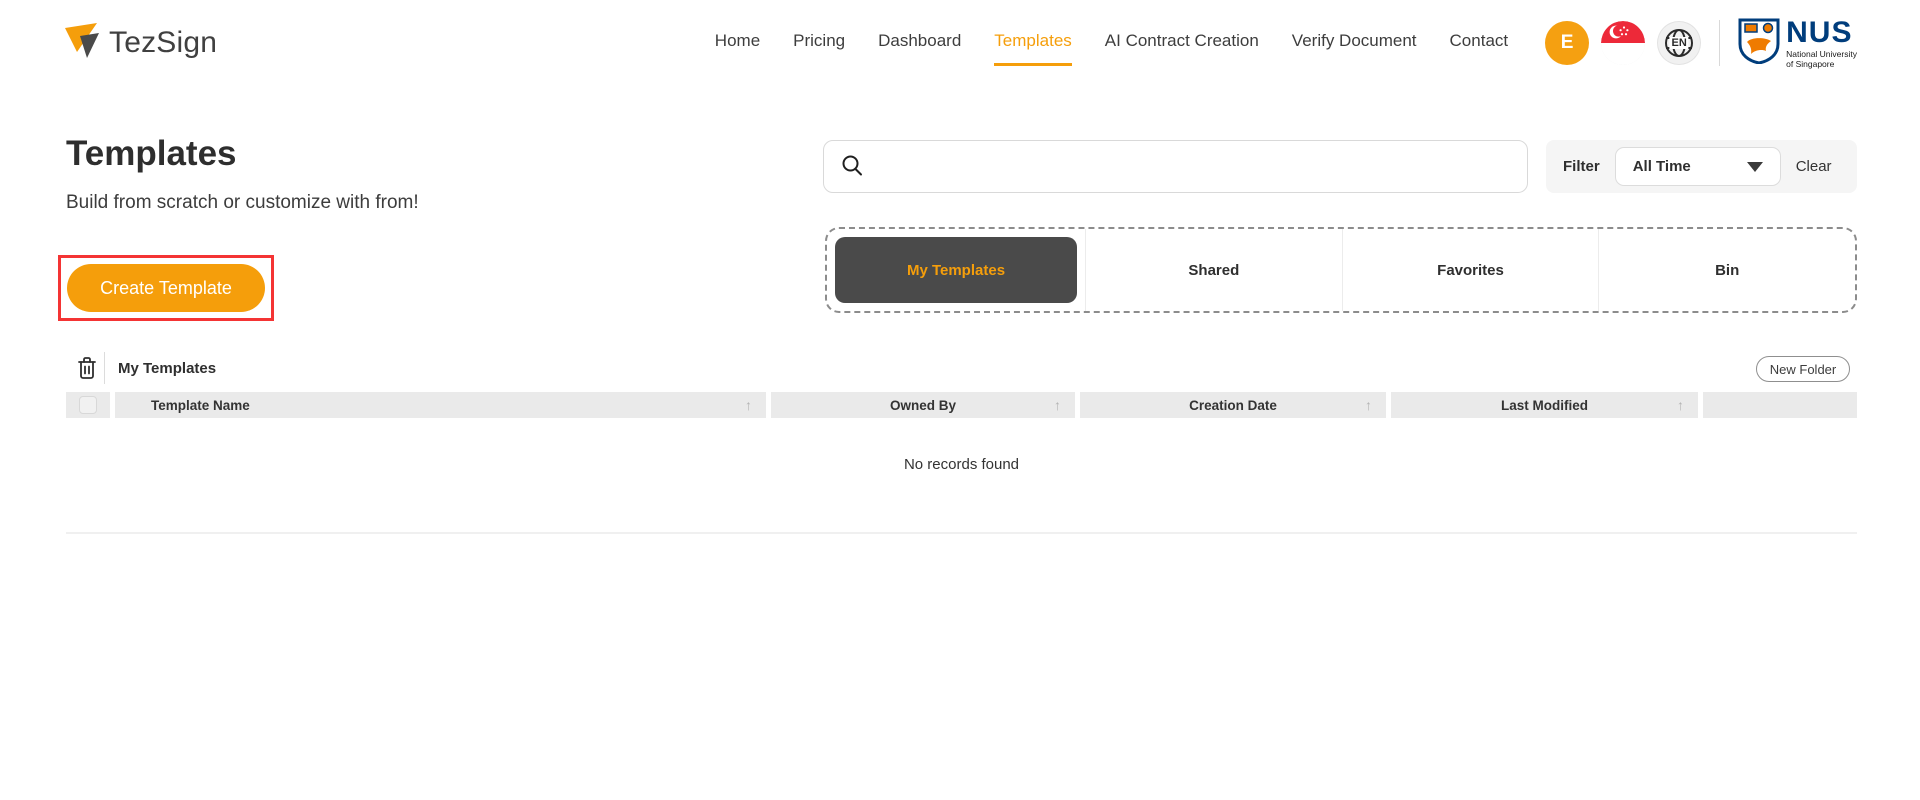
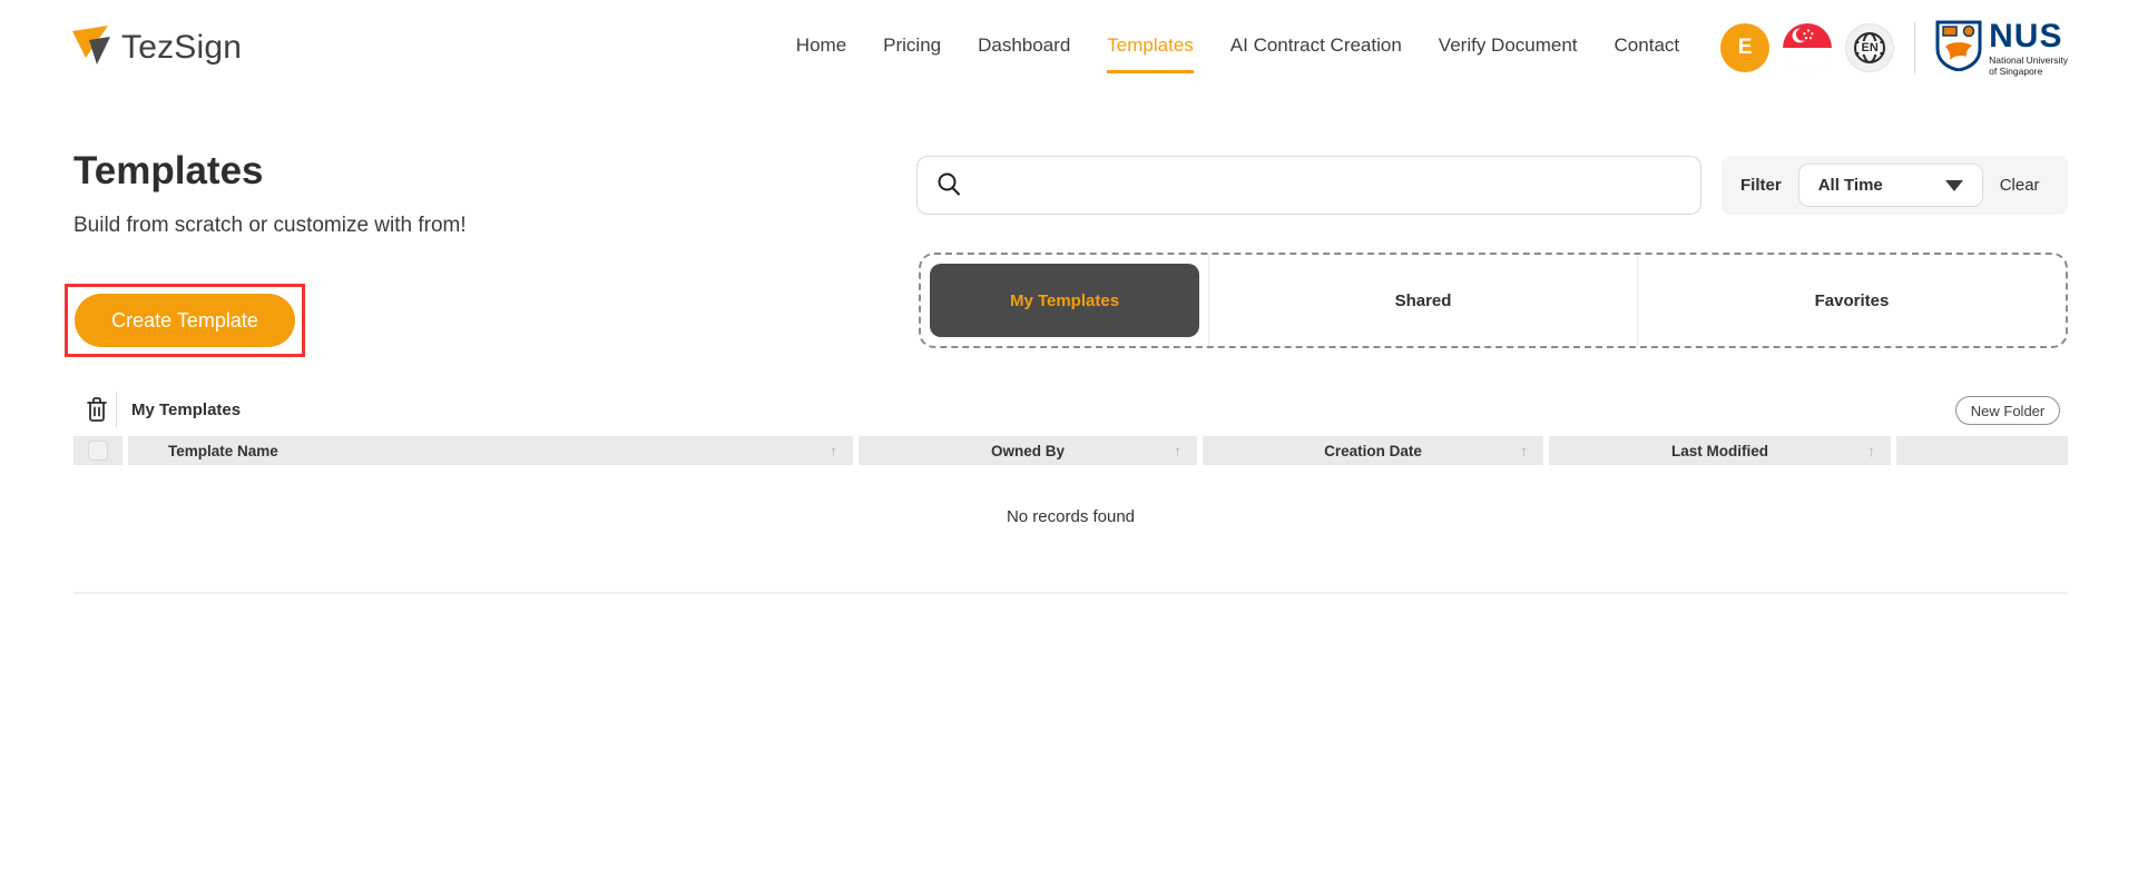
  TezSign
  Home
  Pricing
  Dashboard
  Templates
  AI Contract Creation
  Verify Document
  Contact
  E
  EN
  NUS
  National University
  of Singapore
  Templates
  Build from scratch or customize with from!
  Create Template
  Filter
  All Time
  Clear
  My Templates
  Shared
  Favorites
- Bin
  My Templates
  New Folder
  Template Name
  ↑
  Owned By
  ↑
  Creation Date
  ↑
  Last Modified
  ↑
  No records found
